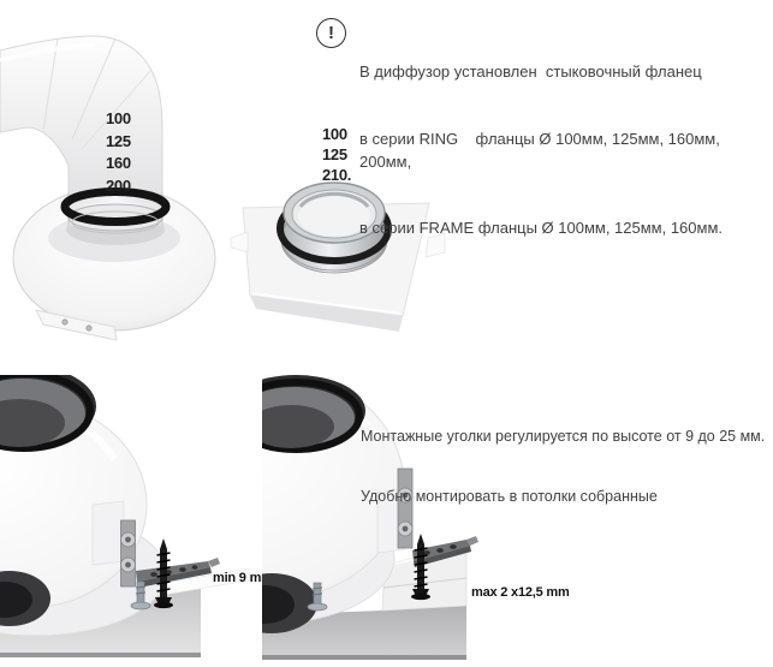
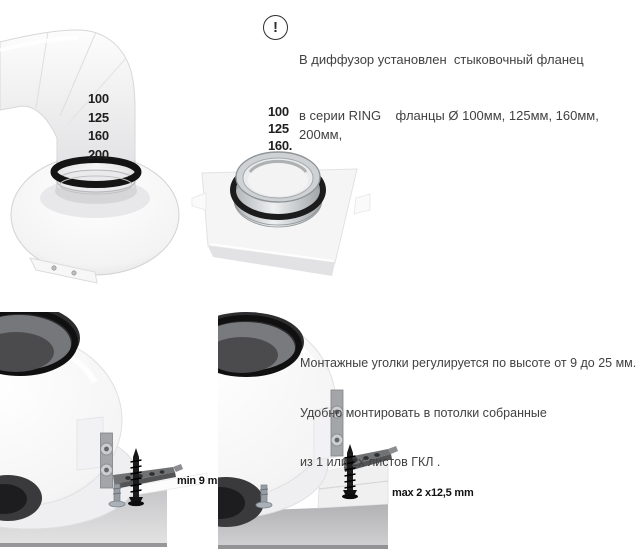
  100
  125
  160
  200
  100
  125
- 210.
+ 160.
  !
  В диффузор установлен стыковочный фланец
  в серии RING фланцы Ø 100мм, 125мм, 160мм, 200мм,
- в серии FRAME фланцы Ø 100мм, 125мм, 160мм.
  min 9 m
  max 2 x12,5 mm
  Монтажные уголки регулируется по высоте от 9 до 25 мм.
  Удобно монтировать в потолки собранные
+ из 1 или 2х листов ГКЛ .
